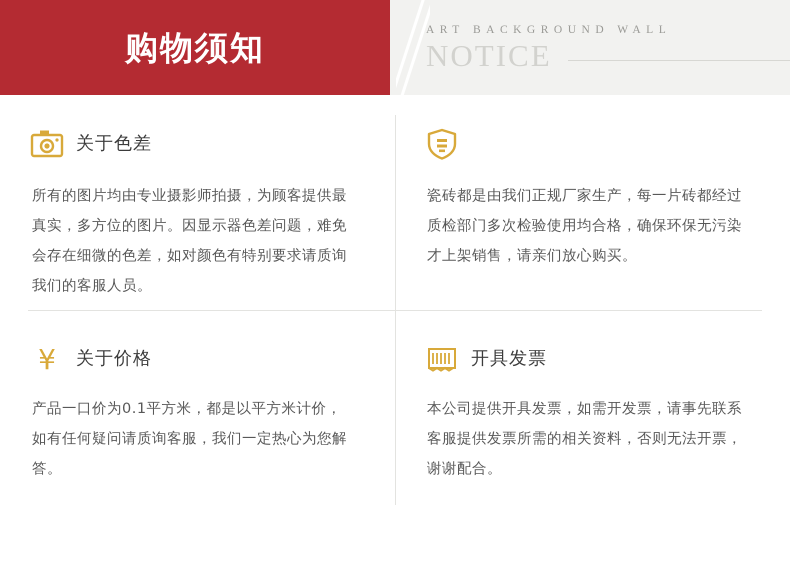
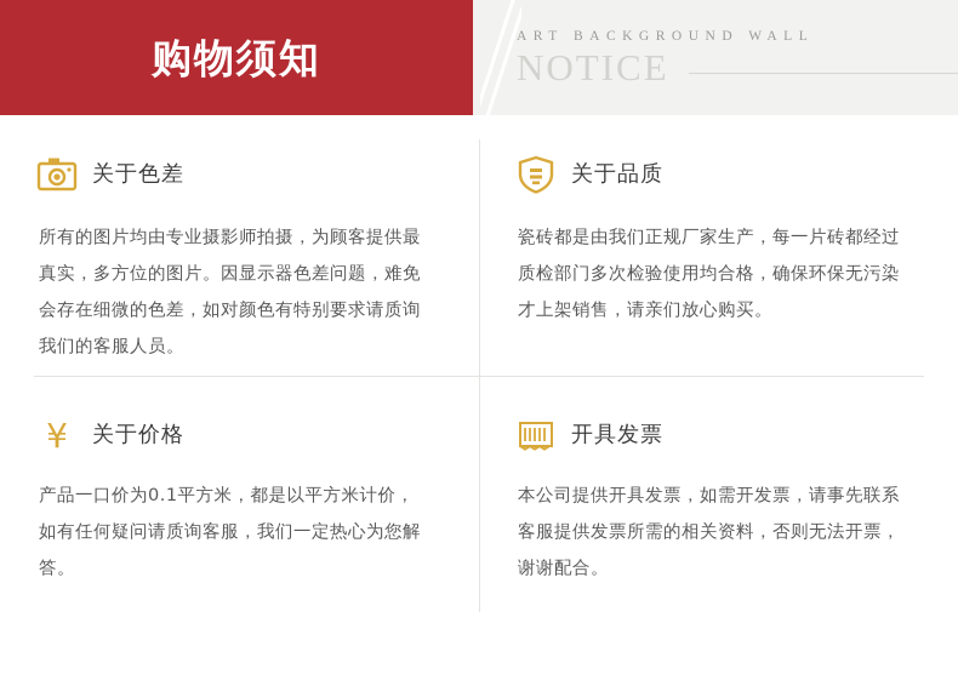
  购物须知
  ART BACKGROUND WALL
  NOTICE
  关于色差
  所有的图片均由专业摄影师拍摄，为顾客提供最真实，多方位的图片。因显示器色差问题，难免会存在细微的色差，如对颜色有特别要求请质询我们的客服人员。
+ 关于品质
  瓷砖都是由我们正规厂家生产，每一片砖都经过质检部门多次检验使用均合格，确保环保无污染才上架销售，请亲们放心购买。
  ¥
  关于价格
  产品一口价为0.1平方米，都是以平方米计价，如有任何疑问请质询客服，我们一定热心为您解答。
  开具发票
  本公司提供开具发票，如需开发票，请事先联系客服提供发票所需的相关资料，否则无法开票，谢谢配合。
